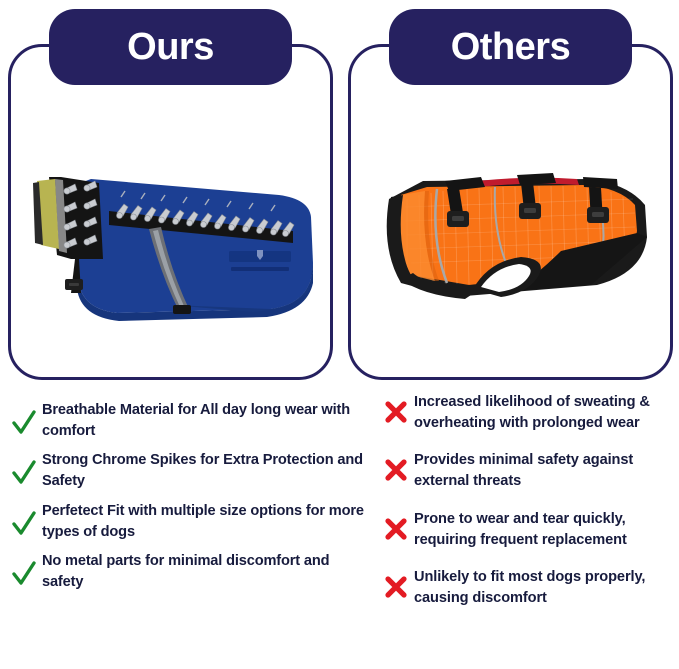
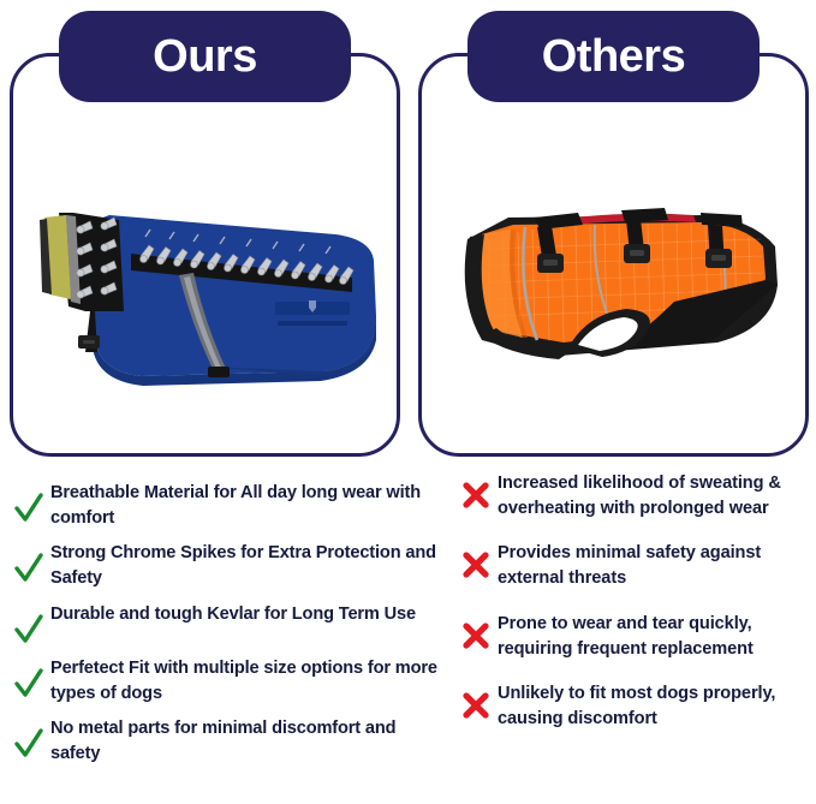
  Ours
  Others
  Breathable Material for All day long wear with comfort
  Strong Chrome Spikes for Extra Protection and Safety
+ Durable and tough Kevlar for Long Term Use
  Perfetect Fit with multiple size options for more types of dogs
  No metal parts for minimal discomfort and safety
  Increased likelihood of sweating & overheating with prolonged wear
  Provides minimal safety against external threats
  Prone to wear and tear quickly, requiring frequent replacement
  Unlikely to fit most dogs properly, causing discomfort
